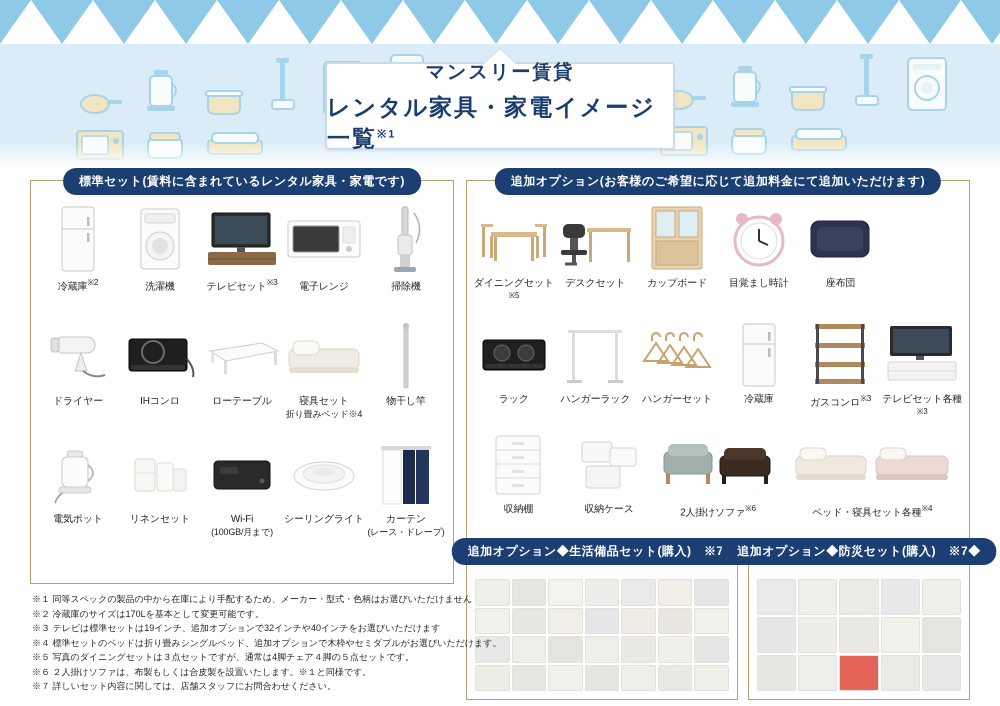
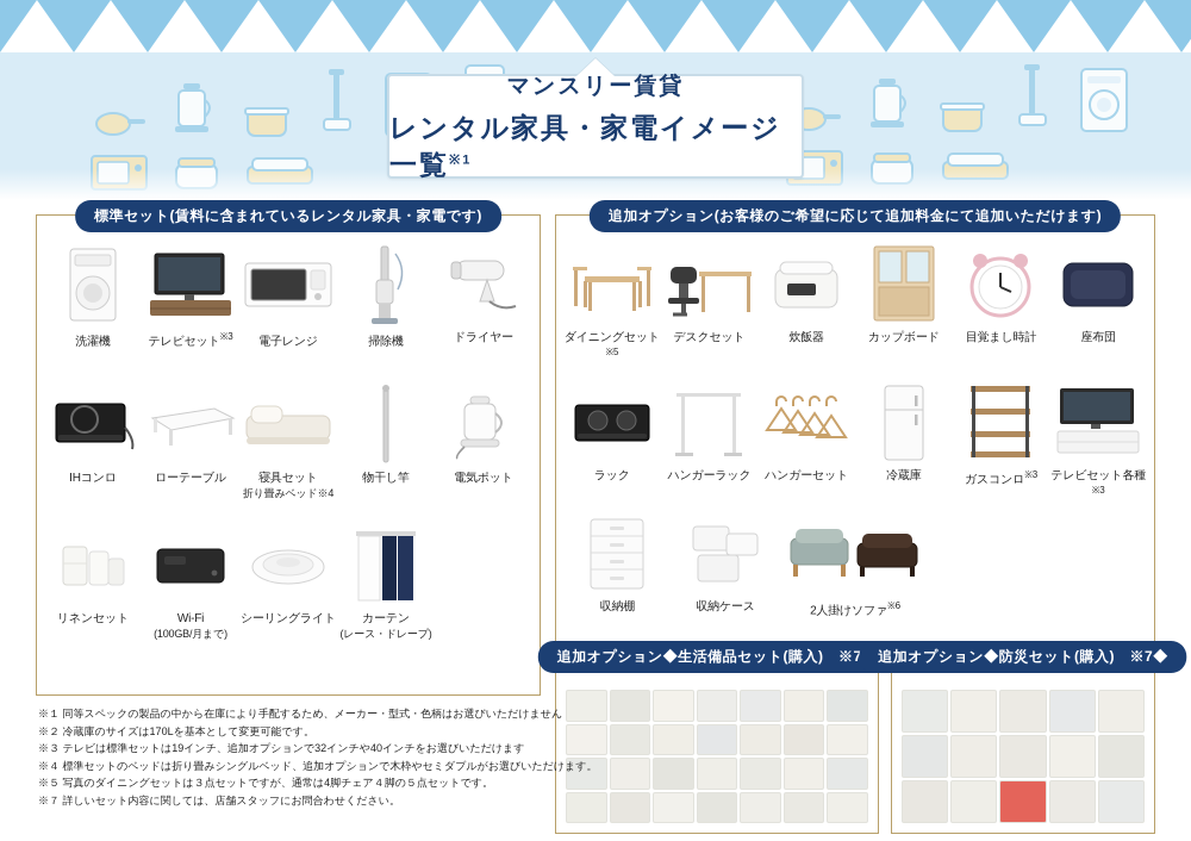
  マンスリー賃貸
  レンタル家具・家電イメージ一覧※1
  標準セット(賃料に含まれているレンタル家具・家電です)
- 冷蔵庫※2
  洗濯機
  テレビセット※3
  電子レンジ
  掃除機
  ドライヤー
  IHコンロ
  ローテーブル
  寝具セット
  折り畳みベッド※4
  物干し竿
  電気ポット
  リネンセット
  Wi-Fi
  (100GB/月まで)
  シーリングライト
  カーテン
  (レース・ドレープ)
  追加オプション(お客様のご希望に応じて追加料金にて追加いただけます)
  ダイニングセット※5
  デスクセット
+ 炊飯器
  カップボード
  目覚まし時計
  座布団
  ラック
  ハンガーラック
  ハンガーセット
  冷蔵庫
  ガスコンロ※3
  テレビセット各種※3
  収納棚
  収納ケース
  2人掛けソファ※6
- ベッド・寝具セット各種※4
  追加オプション◆生活備品セット(購入) ※7
  追加オプション◆防災セット(購入) ※7◆
  ※１ 同等スペックの製品の中から在庫により手配するため、メーカー・型式・色柄はお選びいただけません
  ※２ 冷蔵庫のサイズは170Lを基本として変更可能です。
  ※３ テレビは標準セットは19インチ、追加オプションで32インチや40インチをお選びいただけます
  ※４ 標準セットのベッドは折り畳みシングルベッド、追加オプションで木枠やセミダブルがお選びいただけます。
  ※５ 写真のダイニングセットは３点セットですが、通常は4脚チェア４脚の５点セットです。
- ※６ ２人掛けソファは、布製もしくは合皮製を設置いたします。※１と同様です。
  ※７ 詳しいセット内容に関しては、店舗スタッフにお問合わせください。
